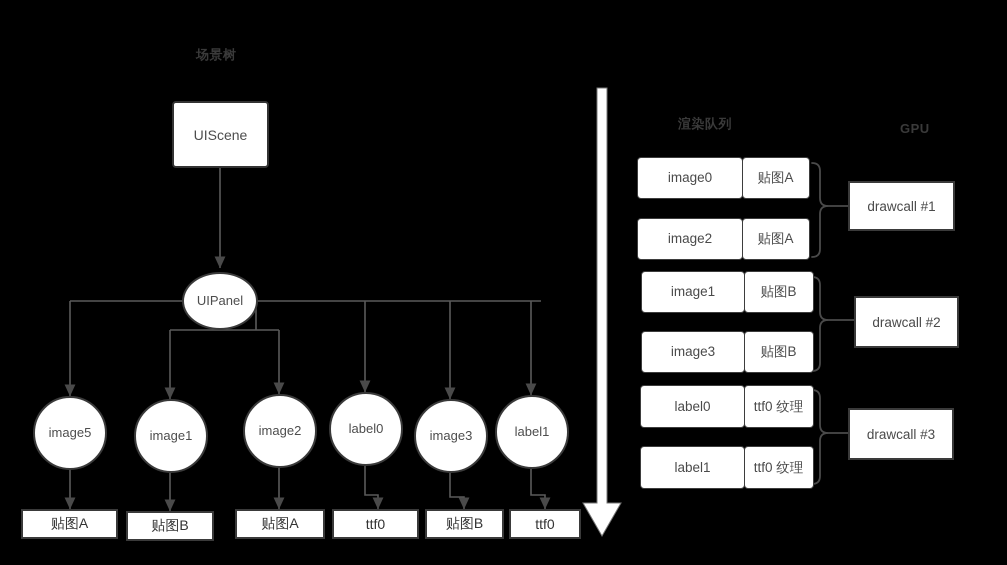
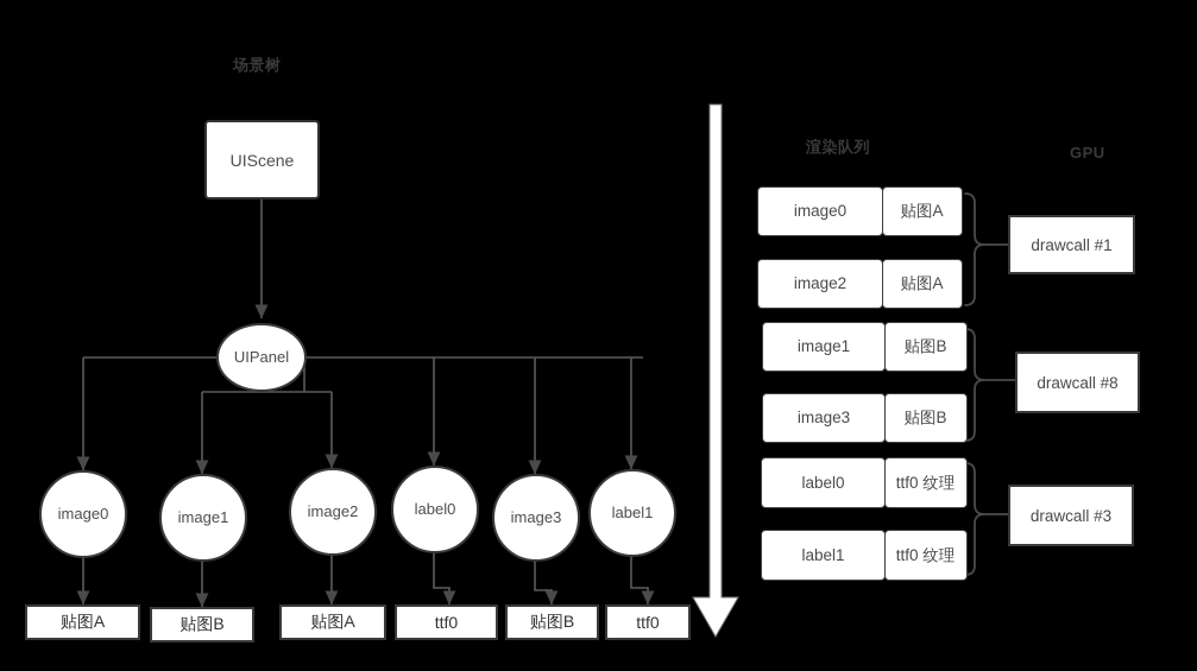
  场景树
  渲染队列
  GPU
  UIScene
  UIPanel
  image
- 5
+ 0
  image1
  image
  2
  label0
  image3
  label1
  贴图A
  贴图B
  贴图A
  ttf0
  贴图B
  ttf0
  image0
  贴图A
  image2
  贴图A
  image1
  贴图B
  image3
  贴图B
  label0
  ttf0 纹理
  label1
  ttf0 纹理
  drawcall #1
- drawcall #2
+ drawcall #8
  drawcall #3
